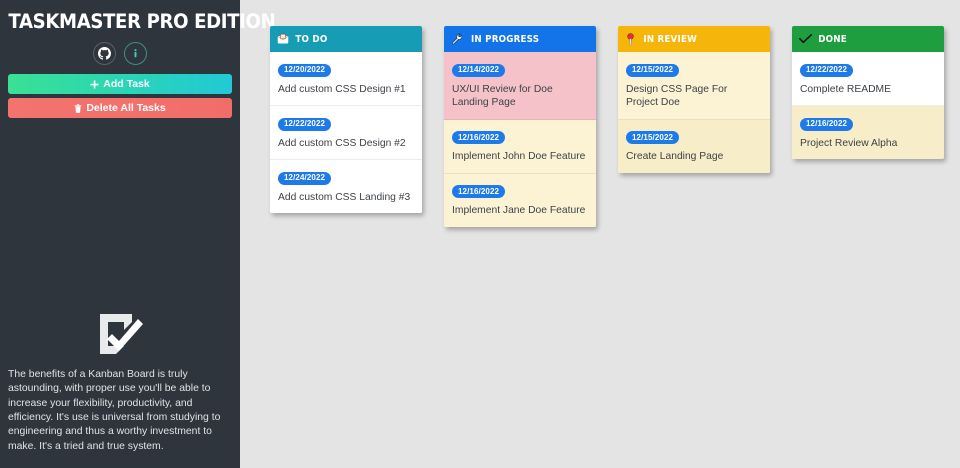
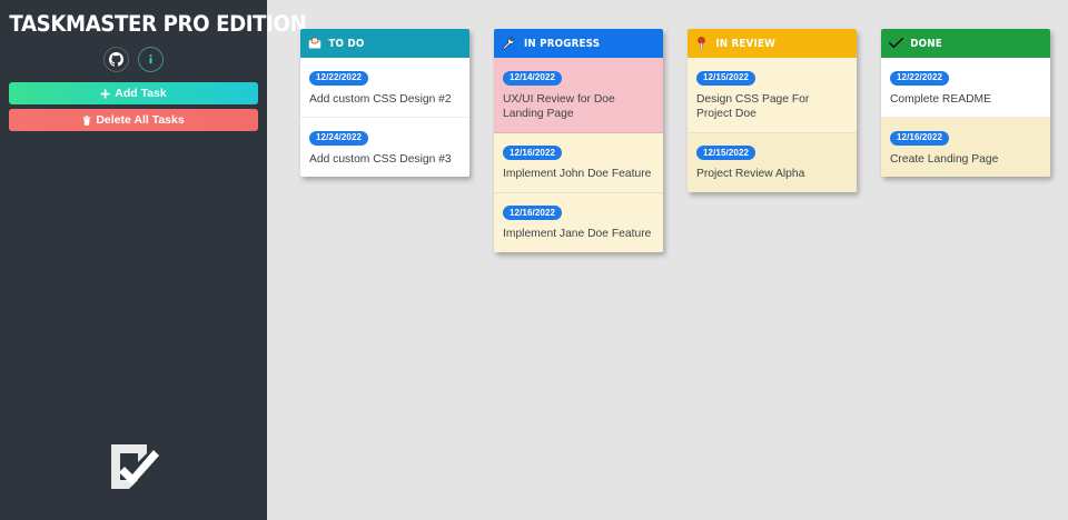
  TASKMASTER PRO EDIT
  Add Task
  Delete All Tasks
- The benefits of a Kanban Board is truly astounding, with proper use you'll be able to increase your flexibility, productivity, and efficiency. It's use is universal from studying to engineering and thus a worthy investment to make. It's a tried and true system.
  TO DO
- 12/20/2022
- Add custom CSS Design #1
  12/22/2022
  Add custom CSS Design #2
  12/24/2022
- Add custom CSS Landing #3
+ Add custom CSS Design #3
  IN PROGRESS
  12/14/2022
  UX/UI Review for Doe Landing Page
  12/16/2022
  Implement John Doe Feature
  12/16/2022
  Implement Jane Doe Feature
  IN REVIEW
  12/15/2022
  Design CSS Page For Project Doe
  12/15/2022
- Create Landing Page
+ Project Review Alpha
  DONE
  12/22/2022
  Complete README
  12/16/2022
- Project Review Alpha
+ Create Landing Page
